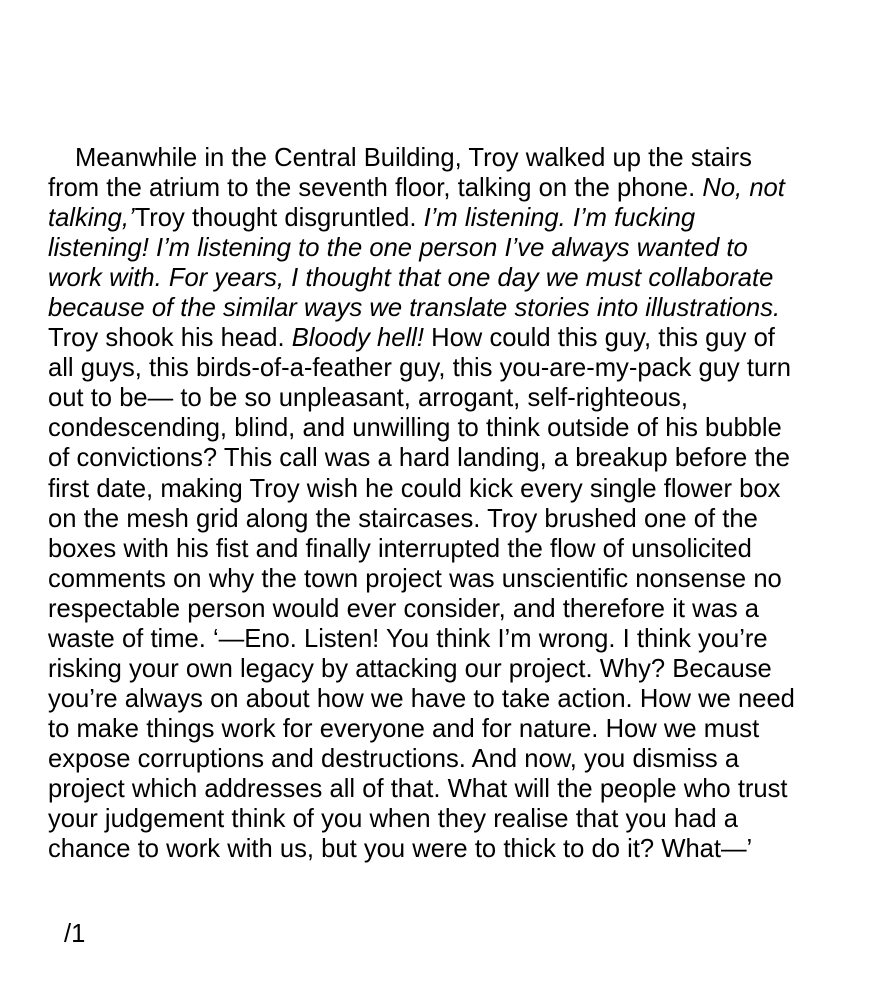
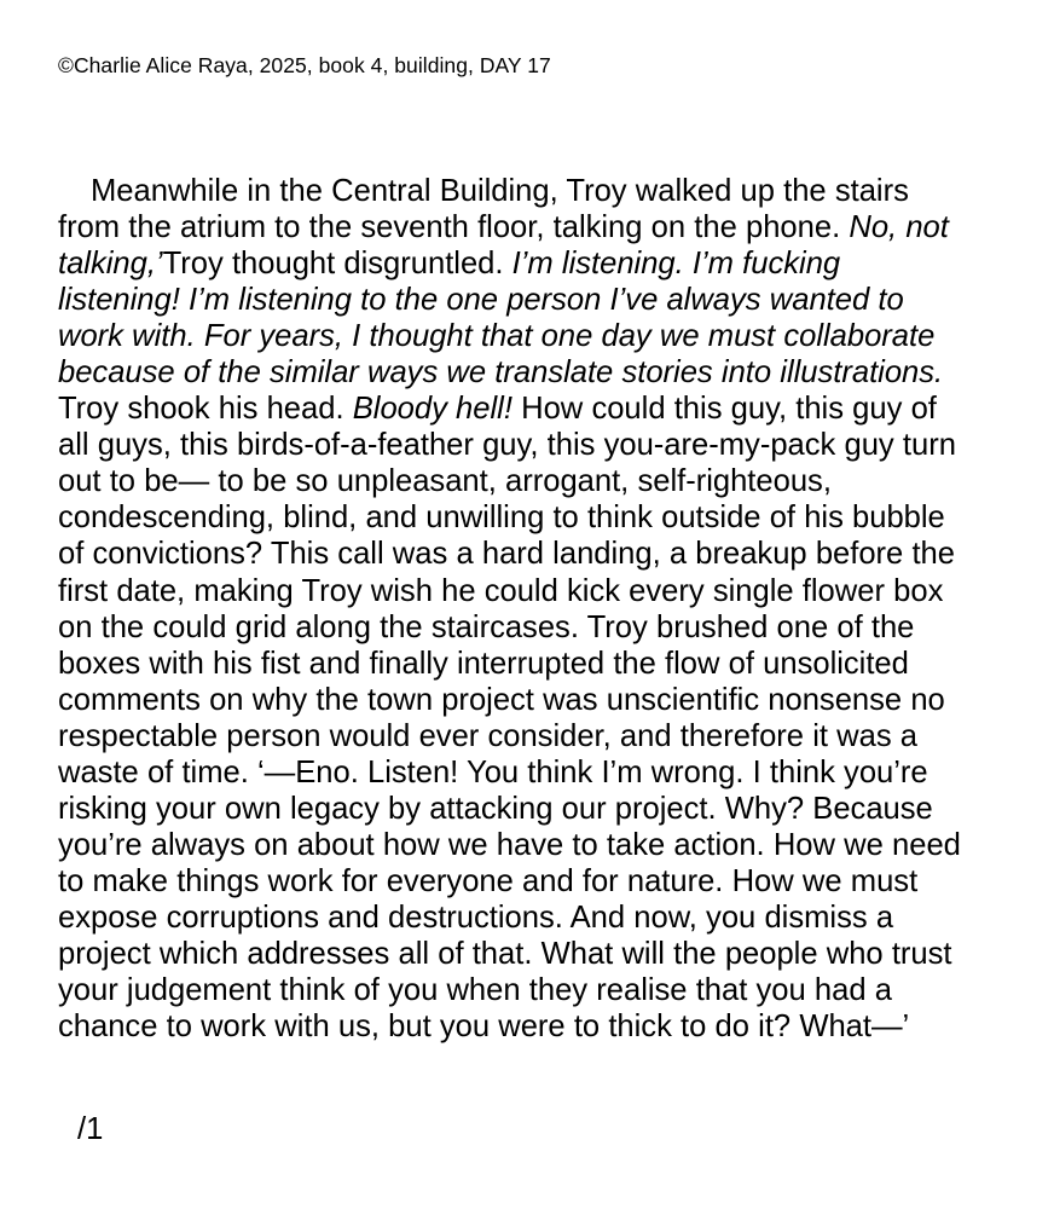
+ ©Charlie Alice Raya, 2025, book 4, building, DAY 17
- Meanwhile in the Central Building, Troy walked up the stairs from the atrium to the seventh floor, talking on the phone. No, not talking,’Troy thought disgruntled. I’m listening. I’m fucking listening! I’m listening to the one person I’ve always wanted to work with. For years, I thought that one day we must collaborate because of the similar ways we translate stories into illustrations. Troy shook his head. Bloody hell! How could this guy, this guy of all guys, this birds-of-a-feather guy, this you-are-my-pack guy turn out to be— to be so unpleasant, arrogant, self-righteous, condescending, blind, and unwilling to think outside of his bubble of convictions? This call was a hard landing, a breakup before the first date, making Troy wish he could kick every single flower box on the mesh grid along the staircases. Troy brushed one of the boxes with his fist and finally interrupted the flow of unsolicited comments on why the town project was unscientific nonsense no respectable person would ever consider, and therefore it was a waste of time. ‘—Eno. Listen! You think I’m wrong. I think you’re risking your own legacy by attacking our project. Why? Because you’re always on about how we have to take action. How we need to make things work for everyone and for nature. How we must expose corruptions and destructions. And now, you dismiss a project which addresses all of that. What will the people who trust your judgement think of you when they realise that you had a chance to work with us, but you were to thick to do it? What—’
+ Meanwhile in the Central Building, Troy walked up the stairs from the atrium to the seventh floor, talking on the phone. No, not talking,’Troy thought disgruntled. I’m listening. I’m fucking listening! I’m listening to the one person I’ve always wanted to work with. For years, I thought that one day we must collaborate because of the similar ways we translate stories into illustrations. Troy shook his head. Bloody hell! How could this guy, this guy of all guys, this birds-of-a-feather guy, this you-are-my-pack guy turn out to be— to be so unpleasant, arrogant, self-righteous, condescending, blind, and unwilling to think outside of his bubble of convictions? This call was a hard landing, a breakup before the first date, making Troy wish he could kick every single flower box on the could grid along the staircases. Troy brushed one of the boxes with his fist and finally interrupted the flow of unsolicited comments on why the town project was unscientific nonsense no respectable person would ever consider, and therefore it was a waste of time. ‘—Eno. Listen! You think I’m wrong. I think you’re risking your own legacy by attacking our project. Why? Because you’re always on about how we have to take action. How we need to make things work for everyone and for nature. How we must expose corruptions and destructions. And now, you dismiss a project which addresses all of that. What will the people who trust your judgement think of you when they realise that you had a chance to work with us, but you were to thick to do it? What—’
  /1
